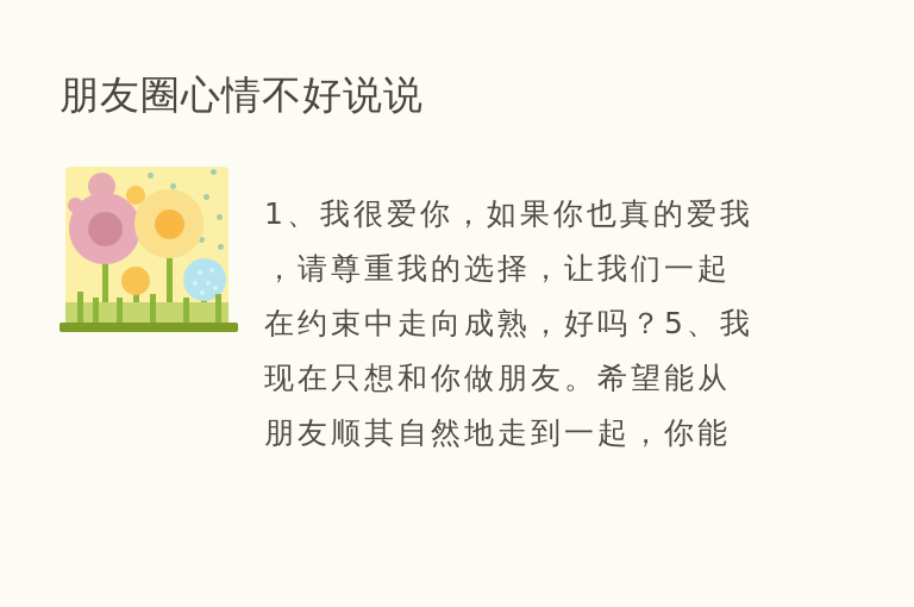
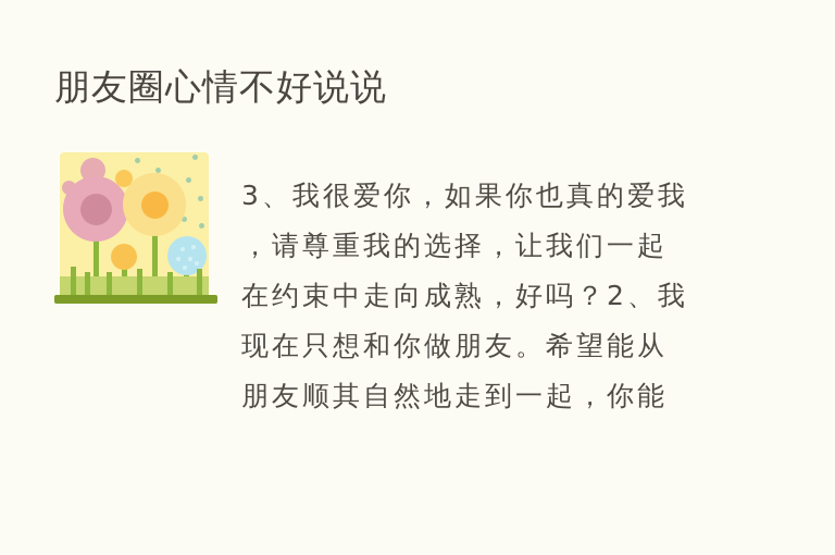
  朋友圈心情不好说说
- 1、我很爱你，如果你也真的爱我
+ 3、我很爱你，如果你也真的爱我
  ，请尊重我的选择，让我们一起
- 在约束中走向成熟，好吗？5、我
+ 在约束中走向成熟，好吗？2、我
  现在只想和你做朋友。希望能从
  朋友顺其自然地走到一起，你能
